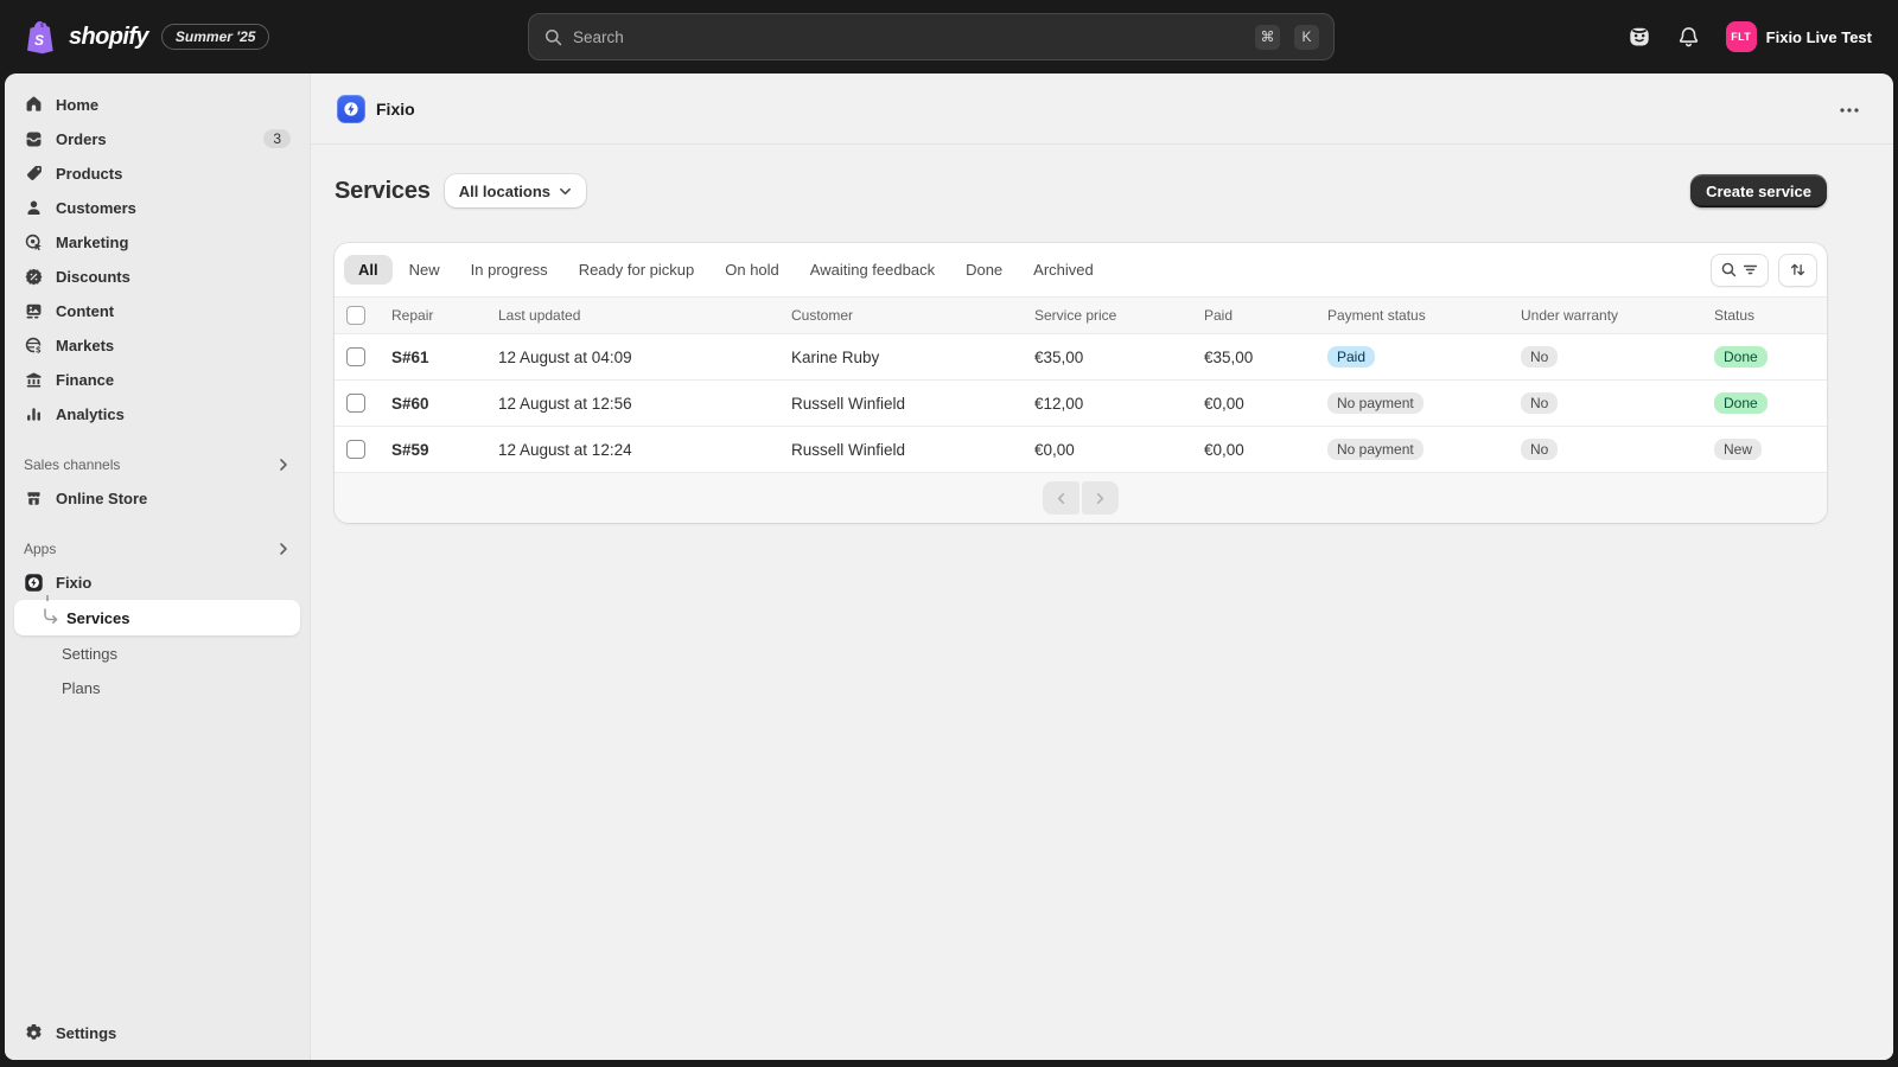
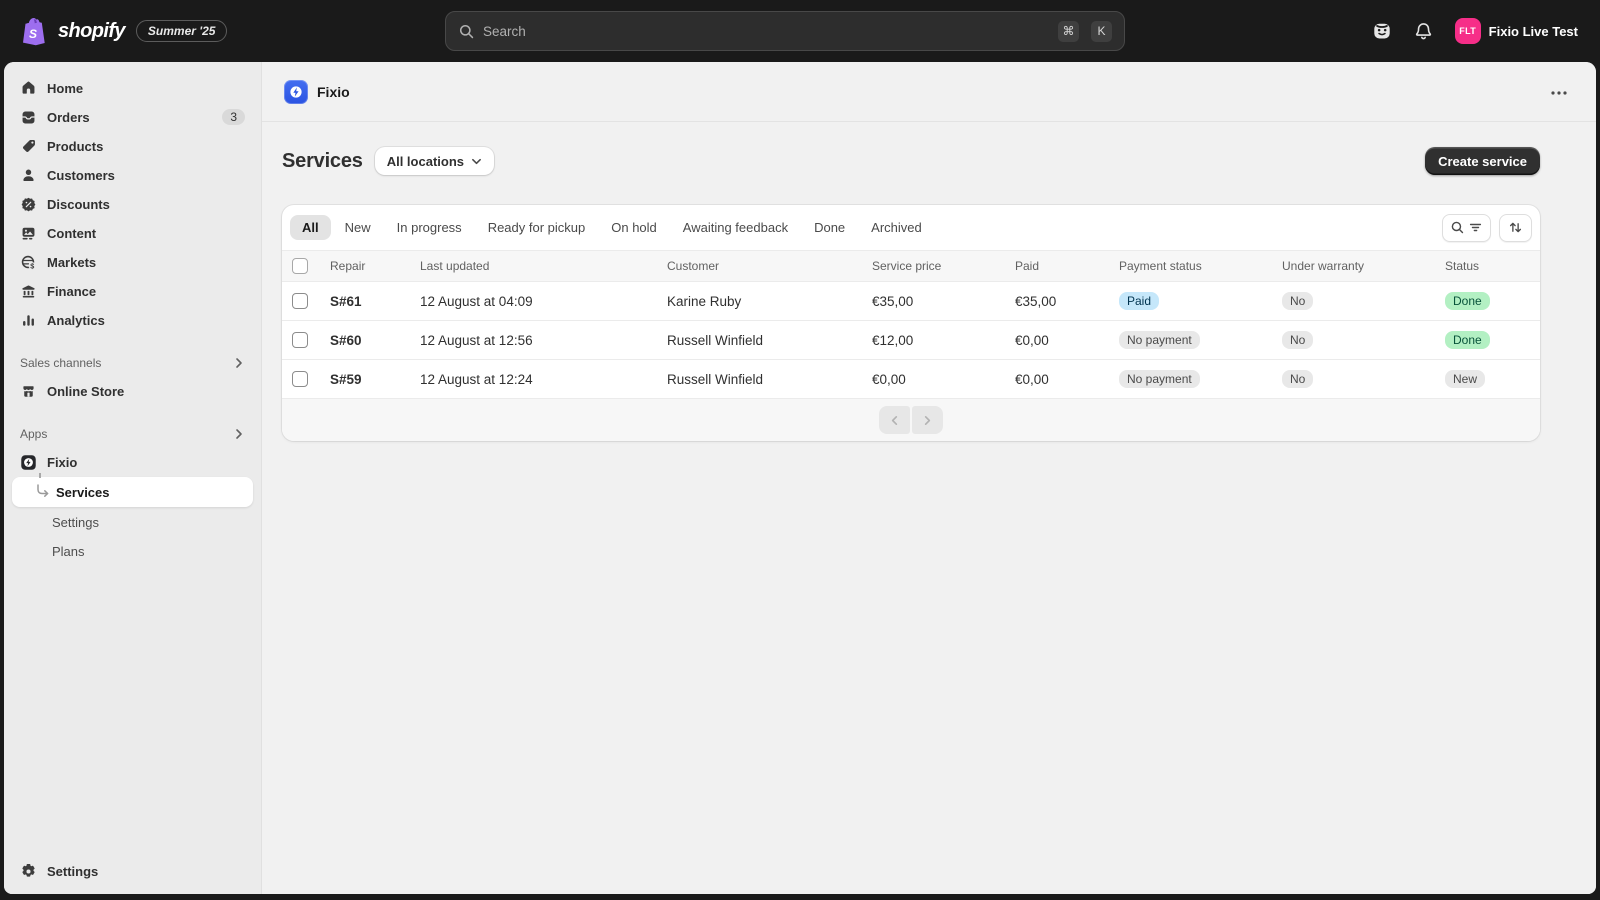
  S
  shopify
  Summer '25
  Search
  ⌘
  K
  FLT
  Fixio Live Test
  Home
  Orders
  3
  Products
  Customers
- Marketing
  Discounts
  Content
  $
  Markets
  Finance
  Analytics
  Sales channels
  Online Store
  Apps
  Fixio
  Services
  Settings
  Plans
  Settings
  Fixio
  Services
  All locations
  Create service
  All
  New
  In progress
  Ready for pickup
  On hold
  Awaiting feedback
  Done
  Archived
  Repair
  Last updated
  Customer
  Service price
  Paid
  Payment status
  Under warranty
  Status
  S#61
  12 August at 04:09
  Karine Ruby
  €35,00
  €35,00
  Paid
  No
  Done
  S#60
  12 August at 12:56
  Russell Winfield
  €12,00
  €0,00
  No payment
  No
  Done
  S#59
  12 August at 12:24
  Russell Winfield
  €0,00
  €0,00
  No payment
  No
  New
